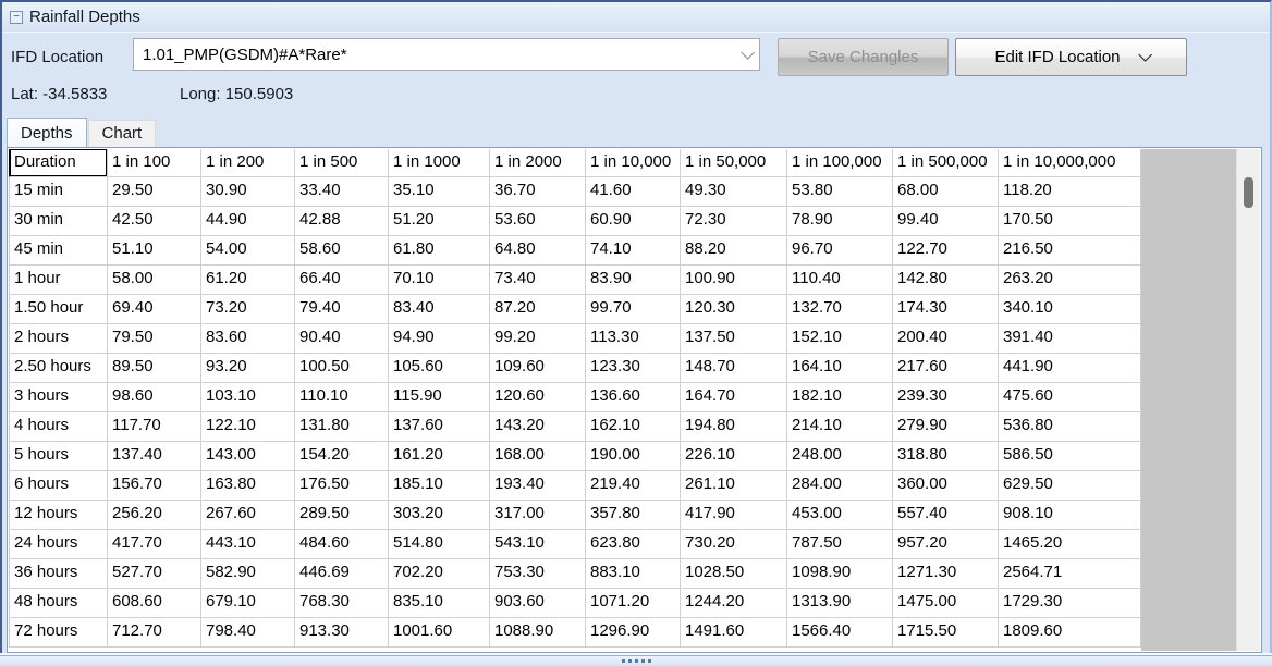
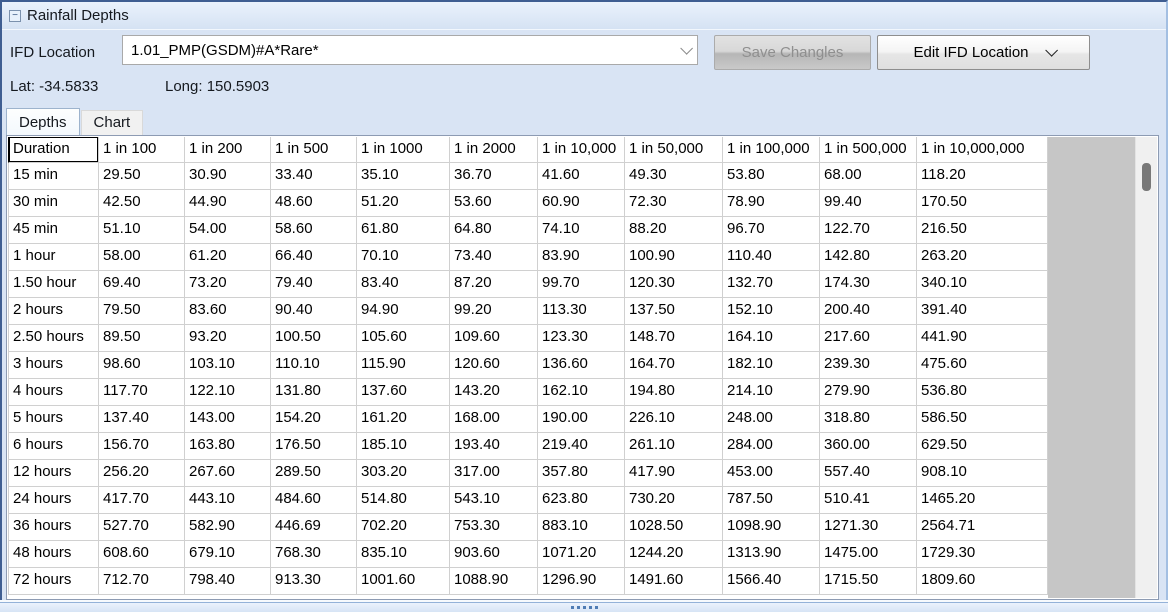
  −
  Rainfall Depths
  IFD Location
  1.01_PMP(GSDM)#A*Rare*
  Save Changles
  Edit IFD Location
  Lat: -34.5833
  Long: 150.5903
  Depths
  Chart
  Duration
  1 in 100
  1 in 200
  1 in 500
  1 in 1000
  1 in 2000
  1 in 10,000
  1 in 50,000
  1 in 100,000
  1 in 500,000
  1 in 10,000,000
  15 min
  29.50
  30.90
  33.40
  35.10
  36.70
  41.60
  49.30
  53.80
  68.00
  118.20
  30 min
  42.50
  44.90
- 42.88
+ 48.60
  51.20
  53.60
  60.90
  72.30
  78.90
  99.40
  170.50
  45 min
  51.10
  54.00
  58.60
  61.80
  64.80
  74.10
  88.20
  96.70
  122.70
  216.50
  1 hour
  58.00
  61.20
  66.40
  70.10
  73.40
  83.90
  100.90
  110.40
  142.80
  263.20
  1.50 hour
  69.40
  73.20
  79.40
  83.40
  87.20
  99.70
  120.30
  132.70
  174.30
  340.10
  2 hours
  79.50
  83.60
  90.40
  94.90
  99.20
  113.30
  137.50
  152.10
  200.40
  391.40
  2.50 hours
  89.50
  93.20
  100.50
  105.60
  109.60
  123.30
  148.70
  164.10
  217.60
  441.90
  3 hours
  98.60
  103.10
  110.10
  115.90
  120.60
  136.60
  164.70
  182.10
  239.30
  475.60
  4 hours
  117.70
  122.10
  131.80
  137.60
  143.20
  162.10
  194.80
  214.10
  279.90
  536.80
  5 hours
  137.40
  143.00
  154.20
  161.20
  168.00
  190.00
  226.10
  248.00
  318.80
  586.50
  6 hours
  156.70
  163.80
  176.50
  185.10
  193.40
  219.40
  261.10
  284.00
  360.00
  629.50
  12 hours
  256.20
  267.60
  289.50
  303.20
  317.00
  357.80
  417.90
  453.00
  557.40
  908.10
  24 hours
  417.70
  443.10
  484.60
  514.80
  543.10
  623.80
  730.20
  787.50
- 957.20
+ 510.41
  1465.20
  36 hours
  527.70
  582.90
  446.69
  702.20
  753.30
  883.10
  1028.50
  1098.90
  1271.30
  2564.71
  48 hours
  608.60
  679.10
  768.30
  835.10
  903.60
  1071.20
  1244.20
  1313.90
  1475.00
  1729.30
  72 hours
  712.70
  798.40
  913.30
  1001.60
  1088.90
  1296.90
  1491.60
  1566.40
  1715.50
  1809.60
